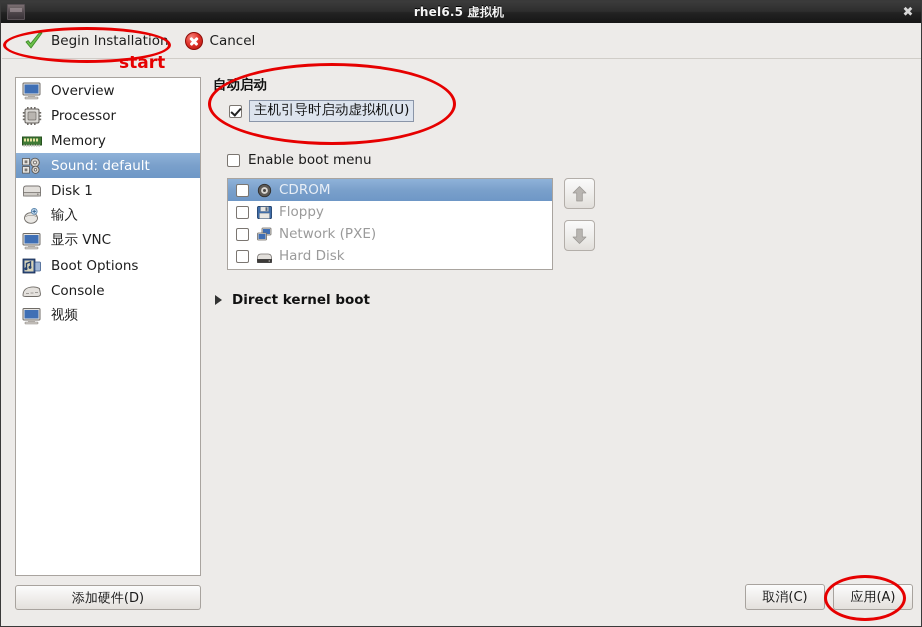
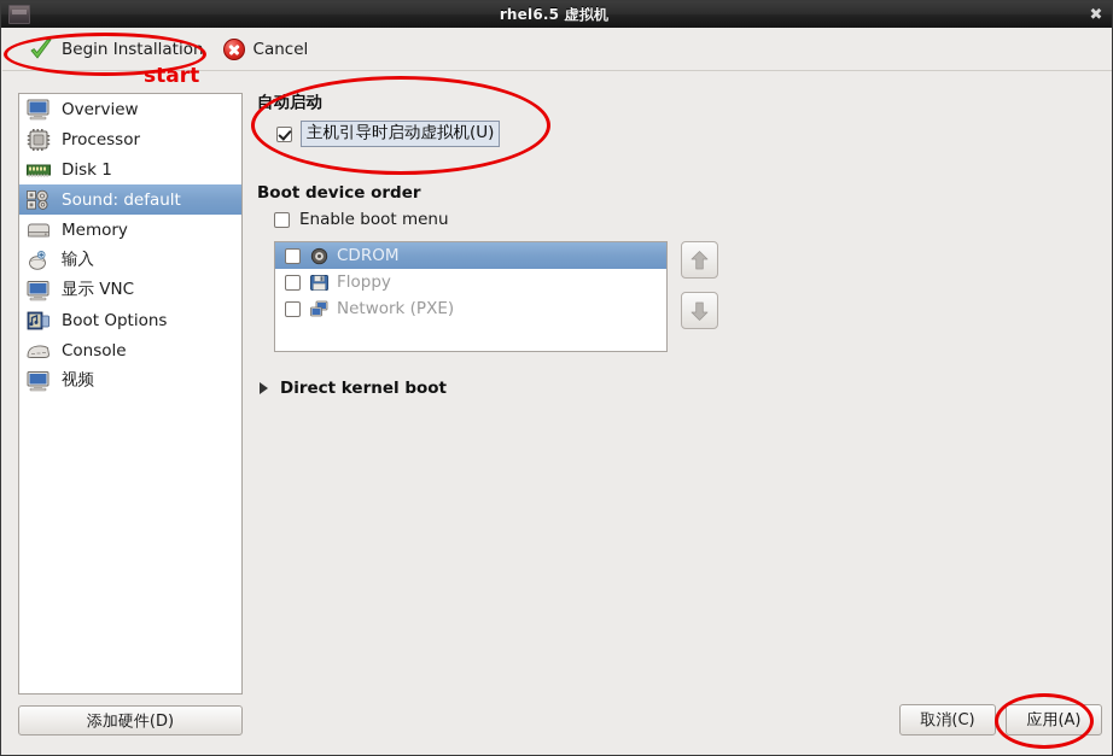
  rhel6.5 虚拟机
  ✖
  Begin Installation
  Cancel
  Overview
  Processor
- Memory
+ Disk 1
  Sound: default
- Disk 1
+ Memory
  输入
  显示 VNC
  Boot Options
  Console
  视频
  添加硬件(D)
  自动启动
  主机引导时启动虚拟机(U)
+ Boot device order
  Enable boot menu
  CDROM
  Floppy
  Network (PXE)
- Hard Disk
  Direct kernel boot
  取消(C)
  应用(A)
  start
